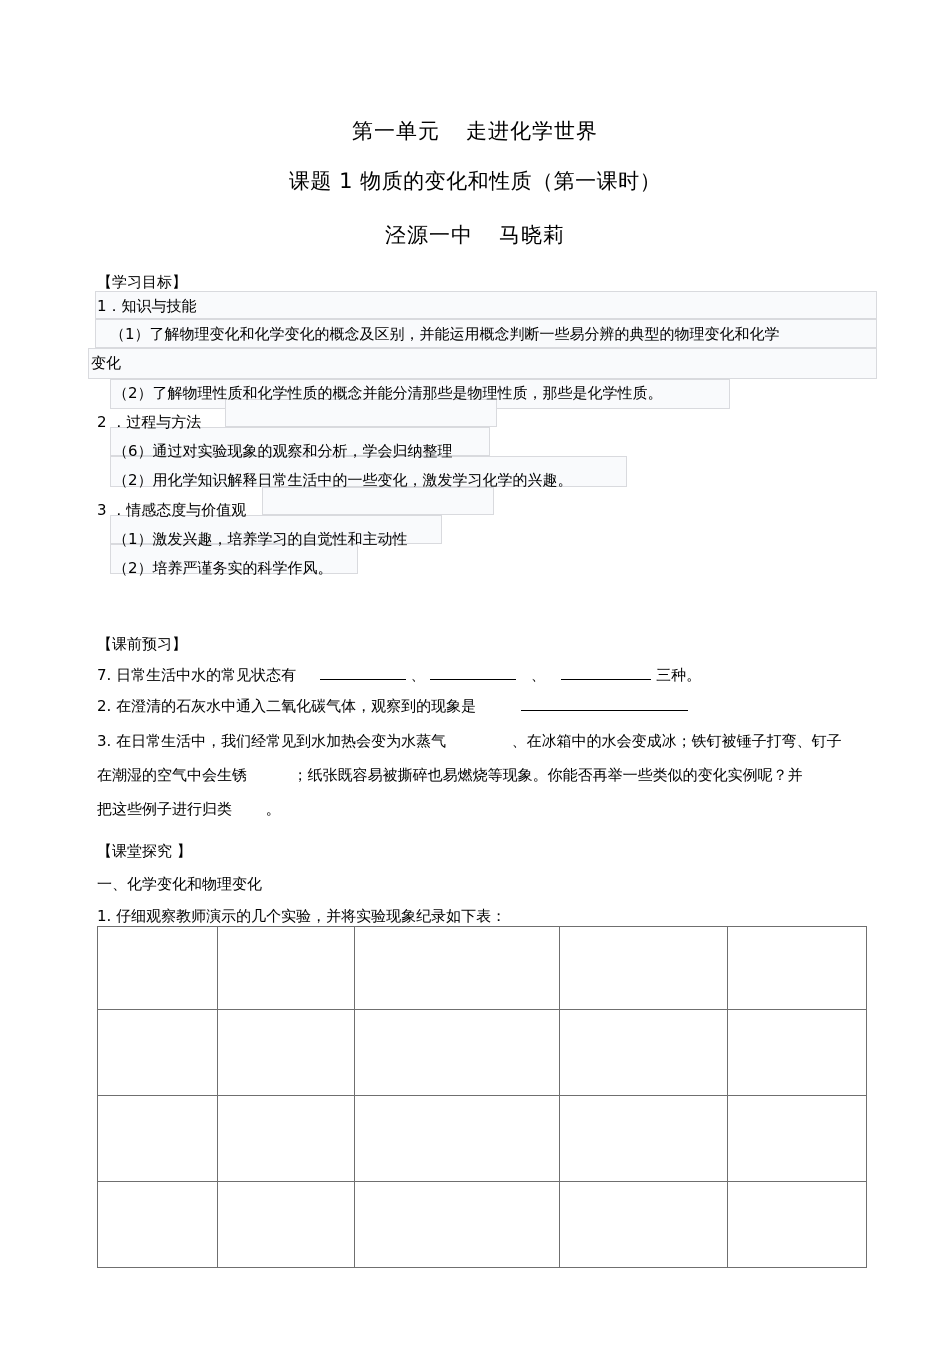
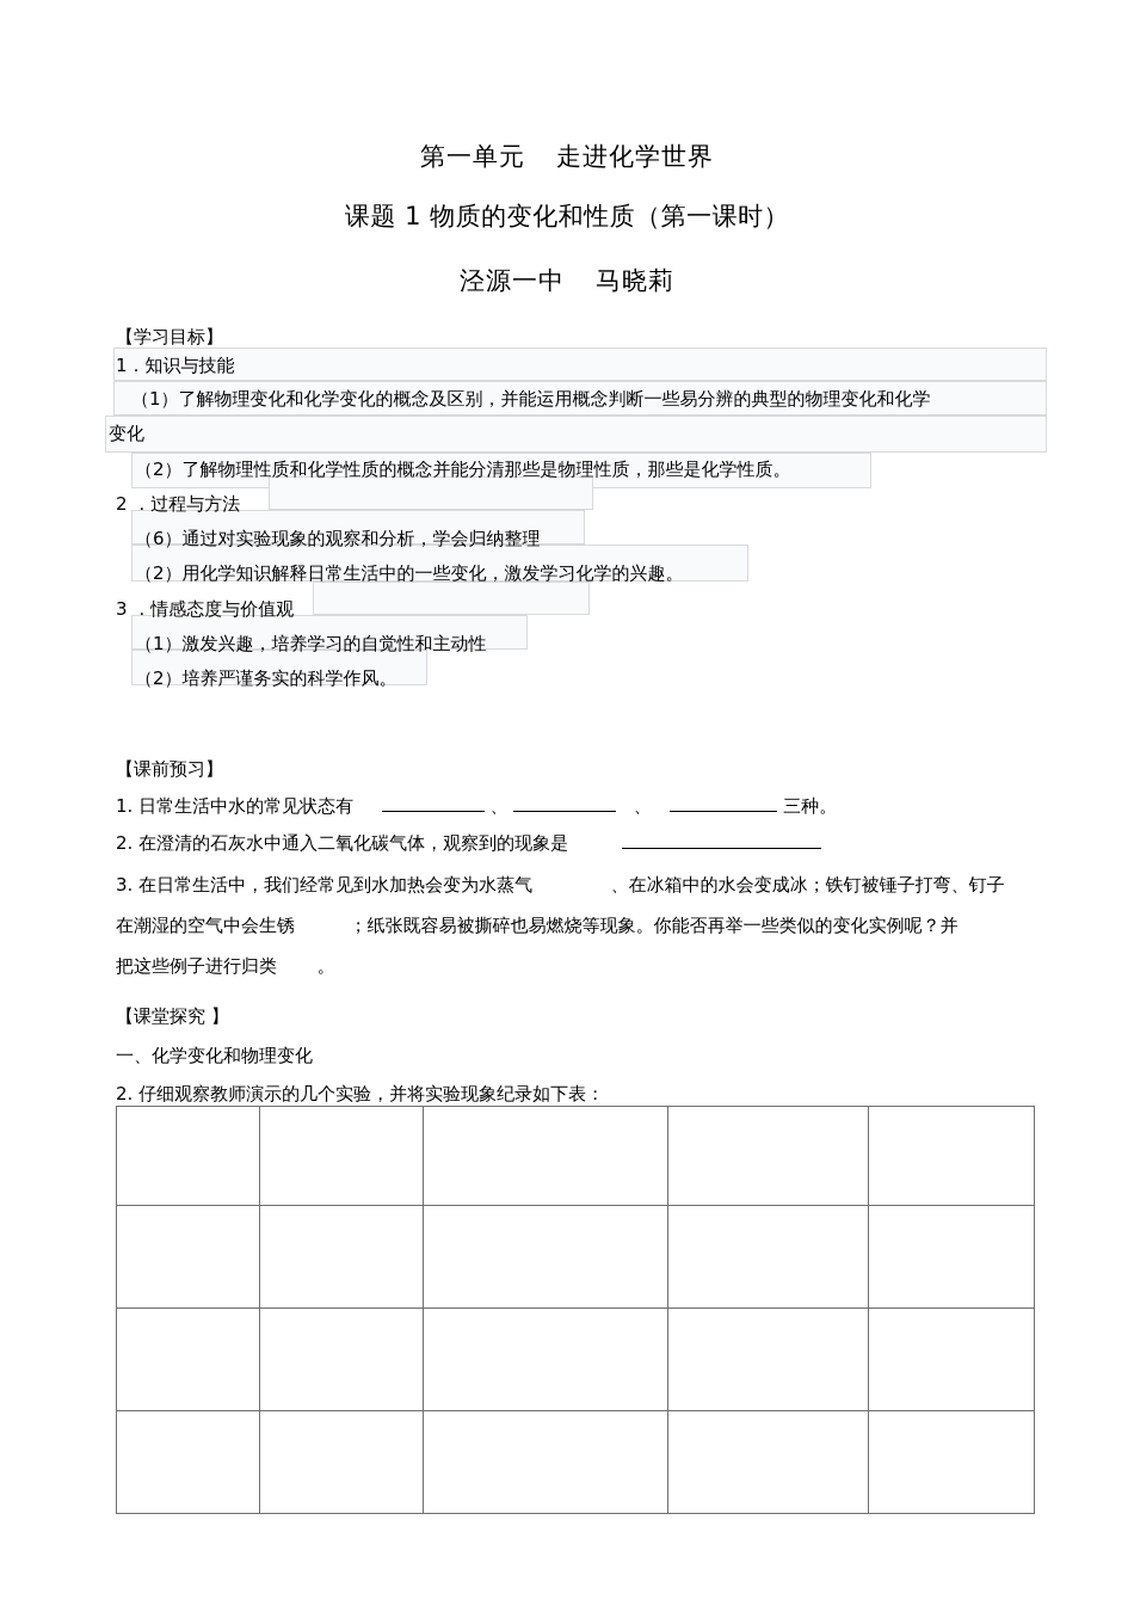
  第一单元 走进化学世界
  课题 1 物质的变化和性质（第一课时）
  泾源一中 马晓莉
  【学习目标】
  1．知识与技能
  （1）了解物理变化和化学变化的概念及区别，并能运用概念判断一些易分辨的典型的物理变化和化学
  变化
  （2）了解物理性质和化学性质的概念并能分清那些是物理性质，那些是化学性质。
  2 ．过程与方法
  （6）通过对实验现象的观察和分析，学会归纳整理
  （2）用化学知识解释日常生活中的一些变化，激发学习化学的兴趣。
  3 ．情感态度与价值观
  （1）激发兴趣，培养学习的自觉性和主动性
  （2）培养严谨务实的科学作风。
  【课前预习】
- 7. 日常生活中水的常见状态有 、 、 三种。
+ 1. 日常生活中水的常见状态有 、 、 三种。
  2. 在澄清的石灰水中通入二氧化碳气体，观察到的现象是
  3. 在日常生活中，我们经常见到水加热会变为水蒸气 、在冰箱中的水会变成冰；铁钉被锤子打弯、钉子
  在潮湿的空气中会生锈 ；纸张既容易被撕碎也易燃烧等现象。你能否再举一些类似的变化实例呢？并
  把这些例子进行归类 。
  【课堂探究 】
  一、化学变化和物理变化
- 1. 仔细观察教师演示的几个实验，并将实验现象纪录如下表：
+ 2. 仔细观察教师演示的几个实验，并将实验现象纪录如下表：
